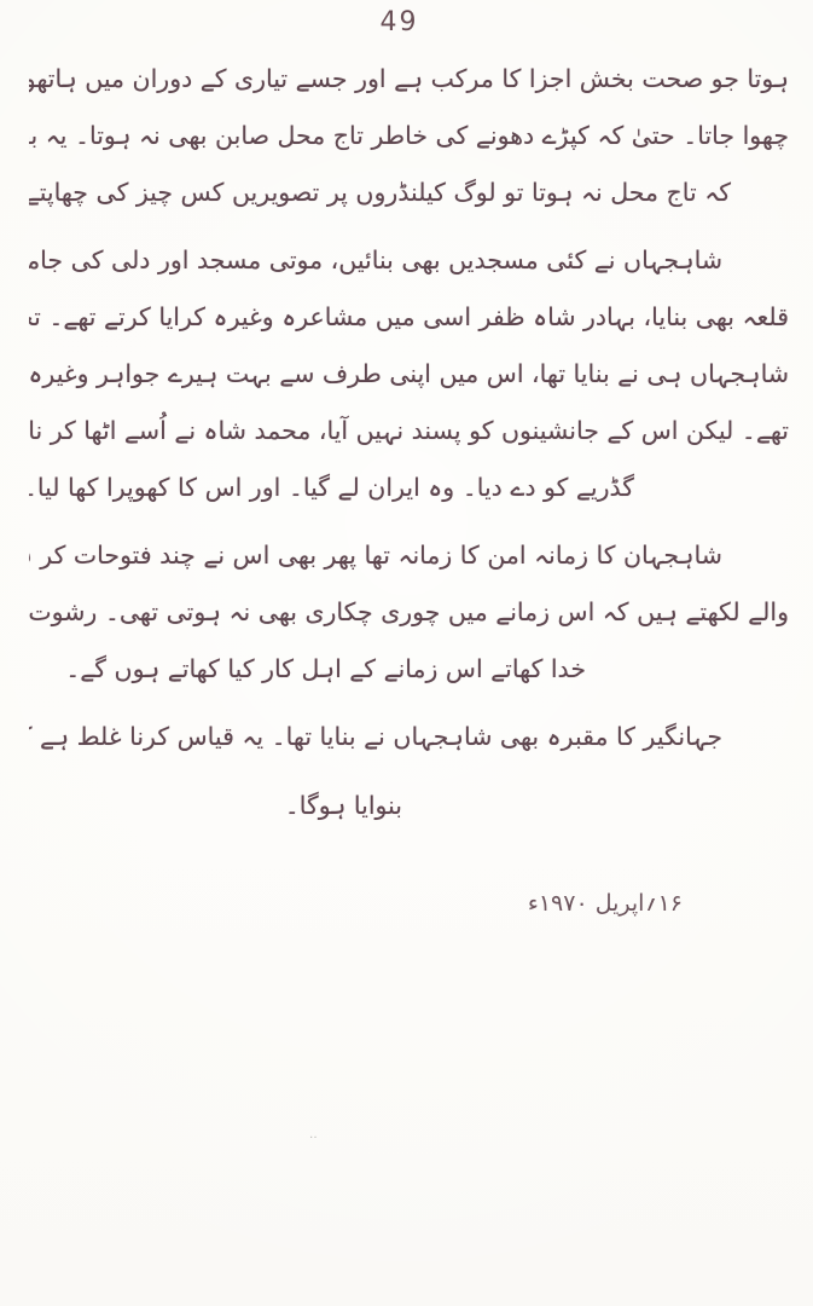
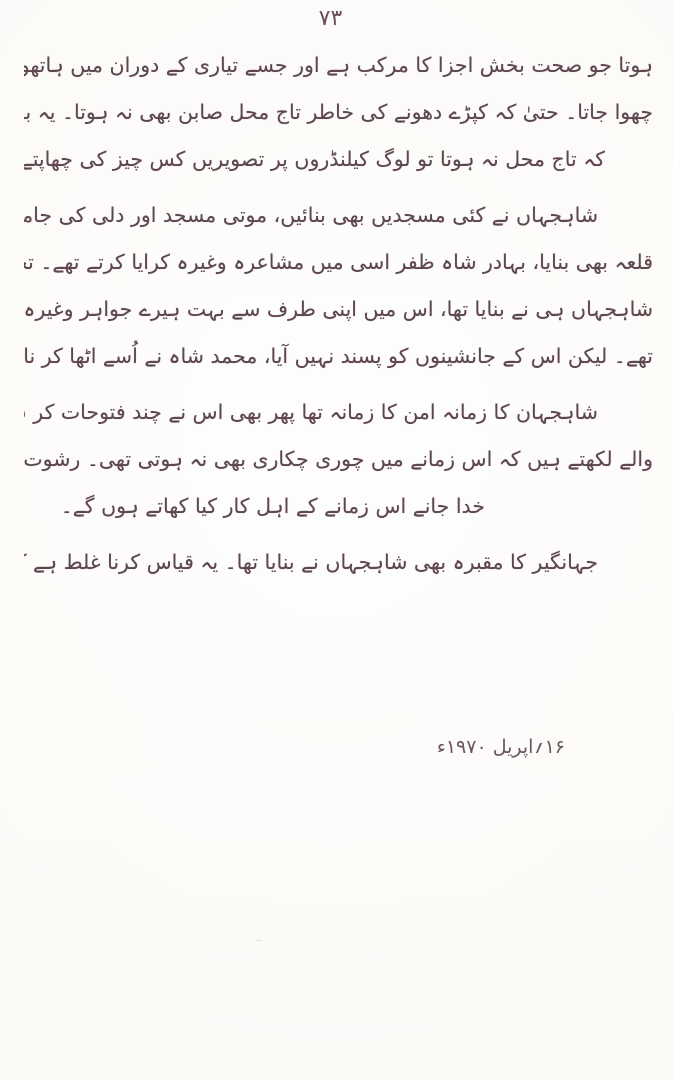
- 49
+ ۷۳
  ہوتا جو صحت بخش اجزا کا مرکب ہے اور جسے تیاری کے دوران میں ہاتھو
  چھوا جاتا۔ حتیٰ کہ کپڑے دھونے کی خاطر تاج محل صابن بھی نہ ہوتا۔ یہ ب
  کہ تاج محل نہ ہوتا تو لوگ کیلنڈروں پر تصویریں کس چیز کی چھاپتے
  شاہجہاں نے کئی مسجدیں بھی بنائیں، موتی مسجد اور دلی کی جام
  قلعہ بھی بنایا، بہادر شاہ ظفر اسی میں مشاعرہ وغیرہ کرایا کرتے تھے۔ ت
  شاہجہاں ہی نے بنایا تھا، اس میں اپنی طرف سے بہت ہیرے جواہر وغیرہ
  تھے۔ لیکن اس کے جانشینوں کو پسند نہیں آیا، محمد شاہ نے اُسے اٹھا کر نا
- گڈریے کو دے دیا۔ وہ ایران لے گیا۔ اور اس کا کھوپرا کھا لیا۔
  شاہجہان کا زمانہ امن کا زمانہ تھا پھر بھی اس نے چند فتوحات کر
  والے لکھتے ہیں کہ اس زمانے میں چوری چکاری بھی نہ ہوتی تھی۔ رشوت
- خدا کھاتے اس زمانے کے اہل کار کیا کھاتے ہوں گے۔
+ خدا جانے اس زمانے کے اہل کار کیا کھاتے ہوں گے۔
  جہانگیر کا مقبرہ بھی شاہجہاں نے بنایا تھا۔ یہ قیاس کرنا غلط ہے
- بنوایا ہوگا۔
  ۱۶؍اپریل ۱۹۷۰ء
  ‥
